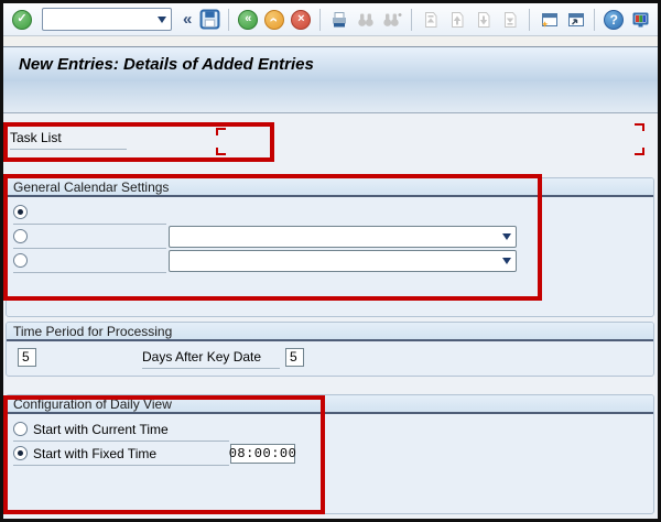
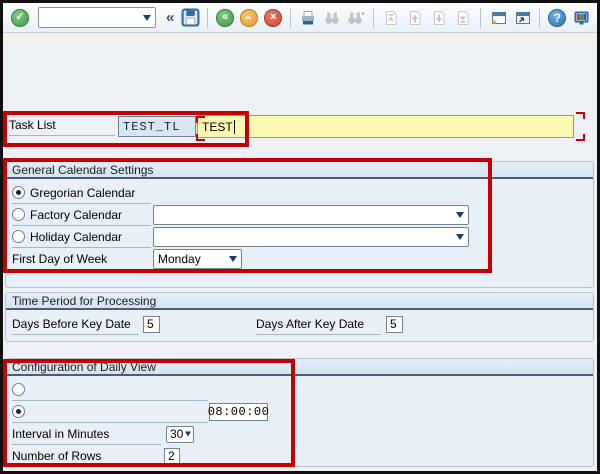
  ✓
  «
  «
  ×
  ?
- New Entries: Details of Added Entries
  Task List
+ TEST_TL
+ TEST
  General Calendar Settings
+ Gregorian Calendar
+ Factory Calendar
+ Holiday Calendar
+ First Day of Week
+ Monday
  Time Period for Processing
+ Days Before Key Date
  5
  Days After Key Date
  5
  Configuration of Daily View
- Start with Current Time
- Start with Fixed Time
  08:00:00
+ Interval in Minutes
+ 30
+ Number of Rows
+ 2
